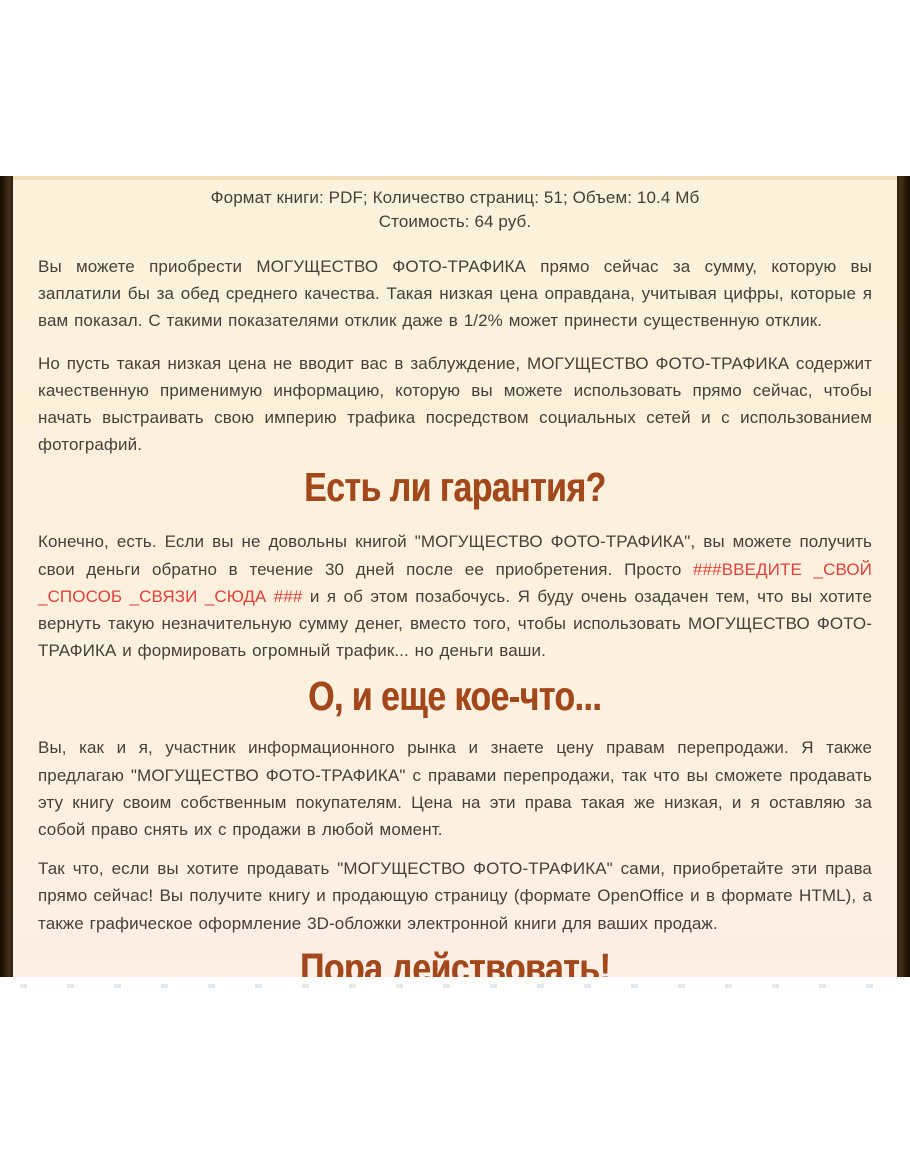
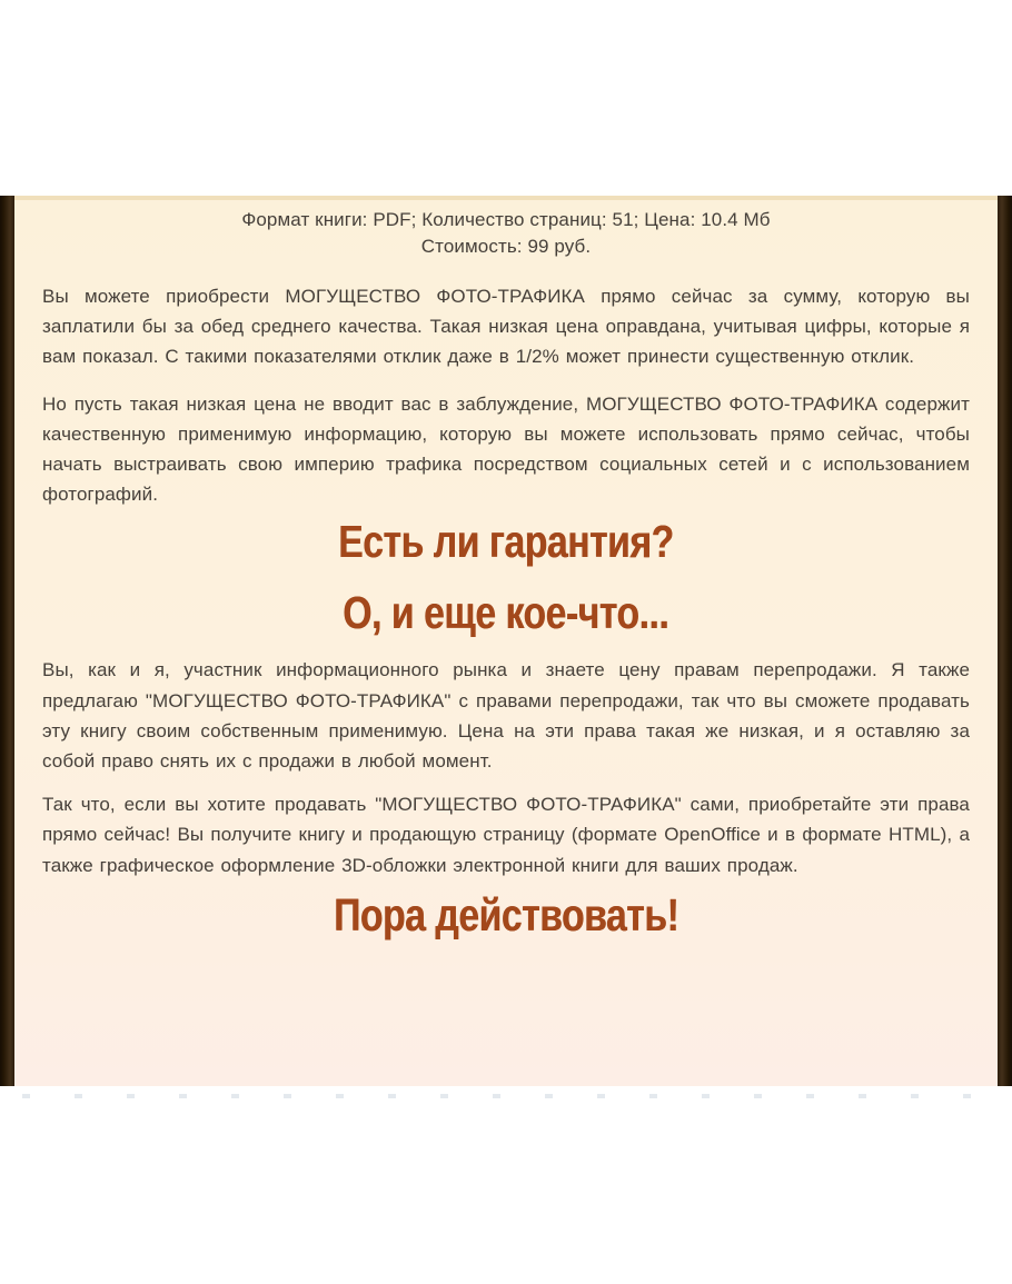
- Формат книги: PDF; Количество страниц: 51; Объем: 10.4 Мб
+ Формат книги: PDF; Количество страниц: 51; Цена: 10.4 Мб
- Стоимость: 64 руб.
+ Стоимость: 99 руб.
  Вы можете приобрести МОГУЩЕСТВО ФОТО-ТРАФИКА прямо сейчас за сумму, которую вы заплатили бы за обед среднего качества. Такая низкая цена оправдана, учитывая цифры, которые я вам показал. С такими показателями отклик даже в 1/2% может принести существенную отклик.
  Но пусть такая низкая цена не вводит вас в заблуждение, МОГУЩЕСТВО ФОТО-ТРАФИКА содержит качественную применимую информацию, которую вы можете использовать прямо сейчас, чтобы начать выстраивать свою империю трафика посредством социальных сетей и с использованием фотографий.
  Есть ли гарантия?
- Конечно, есть. Если вы не довольны книгой "МОГУЩЕСТВО ФОТО-ТРАФИКА", вы можете получить свои деньги обратно в течение 30 дней после ее приобретения. Просто ###ВВЕДИТЕ _СВОЙ _СПОСОБ _СВЯЗИ _СЮДА ### и я об этом позабочусь. Я буду очень озадачен тем, что вы хотите вернуть такую незначительную сумму денег, вместо того, чтобы использовать МОГУЩЕСТВО ФОТО-ТРАФИКА и формировать огромный трафик... но деньги ваши.
  О, и еще кое-что...
- Вы, как и я, участник информационного рынка и знаете цену правам перепродажи. Я также предлагаю "МОГУЩЕСТВО ФОТО-ТРАФИКА" с правами перепродажи, так что вы сможете продавать эту книгу своим собственным покупателям. Цена на эти права такая же низкая, и я оставляю за собой право снять их с продажи в любой момент.
+ Вы, как и я, участник информационного рынка и знаете цену правам перепродажи. Я также предлагаю "МОГУЩЕСТВО ФОТО-ТРАФИКА" с правами перепродажи, так что вы сможете продавать эту книгу своим собственным применимую. Цена на эти права такая же низкая, и я оставляю за собой право снять их с продажи в любой момент.
  Так что, если вы хотите продавать "МОГУЩЕСТВО ФОТО-ТРАФИКА" сами, приобретайте эти права прямо сейчас! Вы получите книгу и продающую страницу (формате OpenOffice и в формате HTML), а также графическое оформление 3D-обложки электронной книги для ваших продаж.
  Пора действовать!
